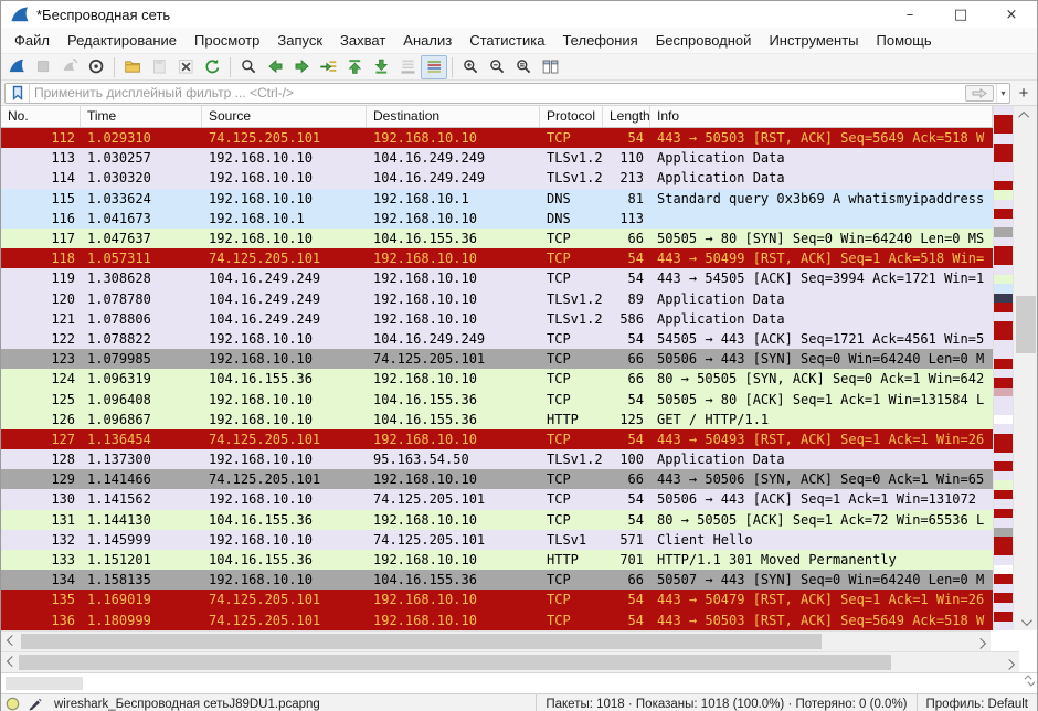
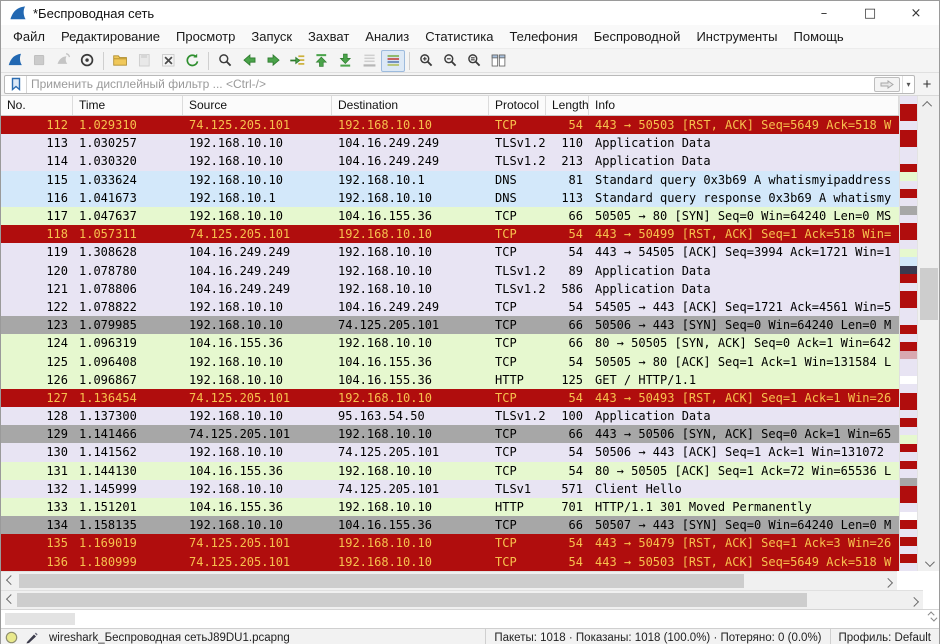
  *Беспроводная сеть
  –
  □
  ×
  Файл
  Редактирование
  Просмотр
  Запуск
  Захват
  Анализ
  Статистика
  Телефония
  Беспроводной
  Инструменты
  Помощь
  Применить дисплейный фильтр ... <Ctrl-/>
  ▾
  +
  No.
  Time
  Source
  Destination
  Protocol
  Length
  Info
  112
  1.029310
  74.125.205.101
  192.168.10.10
  TCP
  54
  443 → 50503 [RST, ACK] Seq=5649 Ack=518 W
  113
  1.030257
  192.168.10.10
  104.16.249.249
  TLSv1.2
  110
  Application Data
  114
  1.030320
  192.168.10.10
  104.16.249.249
  TLSv1.2
  213
  Application Data
  115
  1.033624
  192.168.10.10
  192.168.10.1
  DNS
  81
  Standard query 0x3b69 A whatismyipaddress
  116
  1.041673
  192.168.10.1
  192.168.10.10
  DNS
  113
+ Standard query response 0x3b69 A whatismy
  117
  1.047637
  192.168.10.10
  104.16.155.36
  TCP
  66
  50505 → 80 [SYN] Seq=0 Win=64240 Len=0 MS
  118
  1.057311
  74.125.205.101
  192.168.10.10
  TCP
  54
  443 → 50499 [RST, ACK] Seq=1 Ack=518 Win=
  119
  1.308628
  104.16.249.249
  192.168.10.10
  TCP
  54
  443 → 54505 [ACK] Seq=3994 Ack=1721 Win=1
  120
  1.078780
  104.16.249.249
  192.168.10.10
  TLSv1.2
  89
  Application Data
  121
  1.078806
  104.16.249.249
  192.168.10.10
  TLSv1.2
  586
  Application Data
  122
  1.078822
  192.168.10.10
  104.16.249.249
  TCP
  54
  54505 → 443 [ACK] Seq=1721 Ack=4561 Win=5
  123
  1.079985
  192.168.10.10
  74.125.205.101
  TCP
  66
  50506 → 443 [SYN] Seq=0 Win=64240 Len=0 M
  124
  1.096319
  104.16.155.36
  192.168.10.10
  TCP
  66
  80 → 50505 [SYN, ACK] Seq=0 Ack=1 Win=642
  125
  1.096408
  192.168.10.10
  104.16.155.36
  TCP
  54
  50505 → 80 [ACK] Seq=1 Ack=1 Win=131584 L
  126
  1.096867
  192.168.10.10
  104.16.155.36
  HTTP
  125
  GET / HTTP/1.1
  127
  1.136454
  74.125.205.101
  192.168.10.10
  TCP
  54
  443 → 50493 [RST, ACK] Seq=1 Ack=1 Win=26
  128
  1.137300
  192.168.10.10
  95.163.54.50
  TLSv1.2
  100
  Application Data
  129
  1.141466
  74.125.205.101
  192.168.10.10
  TCP
  66
  443 → 50506 [SYN, ACK] Seq=0 Ack=1 Win=65
  130
  1.141562
  192.168.10.10
  74.125.205.101
  TCP
  54
  50506 → 443 [ACK] Seq=1 Ack=1 Win=131072
  131
  1.144130
  104.16.155.36
  192.168.10.10
  TCP
  54
  80 → 50505 [ACK] Seq=1 Ack=72 Win=65536 L
  132
  1.145999
  192.168.10.10
  74.125.205.101
  TLSv1
  571
  Client Hello
  133
  1.151201
  104.16.155.36
  192.168.10.10
  HTTP
  701
  HTTP/1.1 301 Moved Permanently
  134
  1.158135
  192.168.10.10
  104.16.155.36
  TCP
  66
  50507 → 443 [SYN] Seq=0 Win=64240 Len=0 M
  135
  1.169019
  74.125.205.101
  192.168.10.10
  TCP
  54
- 443 → 50479 [RST, ACK] Seq=1 Ack=1 Win=26
+ 443 → 50479 [RST, ACK] Seq=1 Ack=3 Win=26
  136
  1.180999
  74.125.205.101
  192.168.10.10
  TCP
  54
  443 → 50503 [RST, ACK] Seq=5649 Ack=518 W
  wireshark_Беспроводная сетьJ89DU1.pcapng
  Пакеты: 1018 · Показаны: 1018 (100.0%) · Потеряно: 0 (0.0%)
  Профиль: Default
